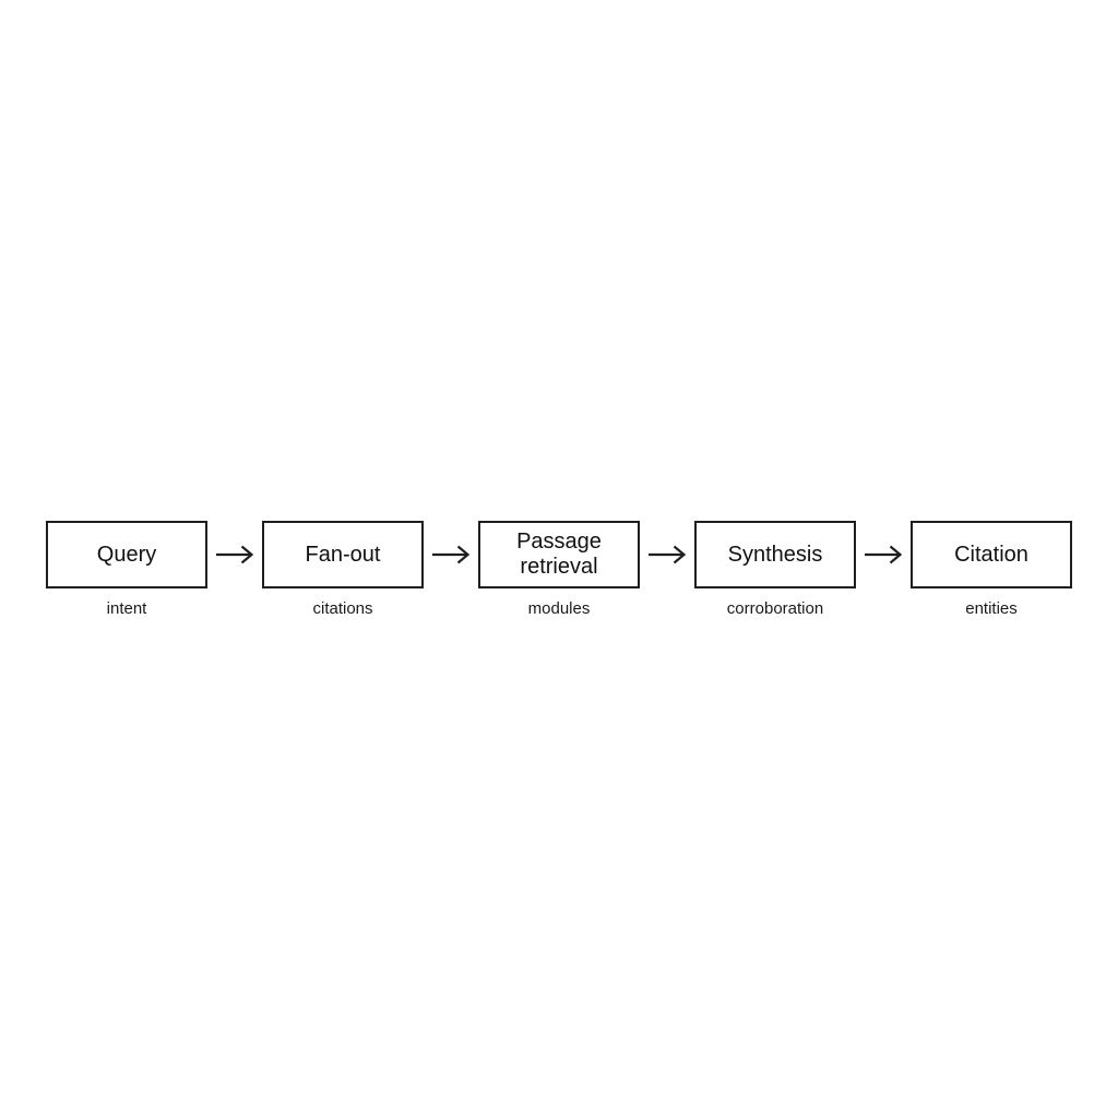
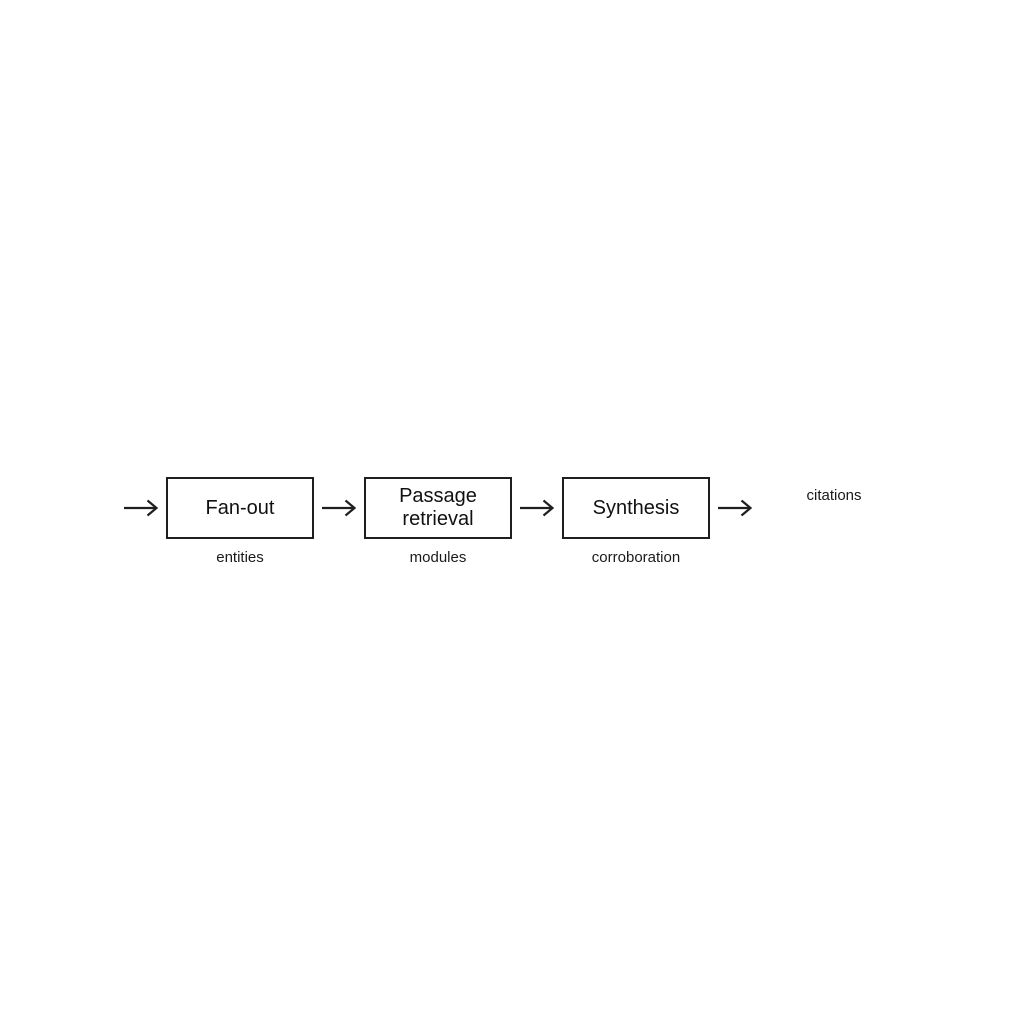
- Query
- intent
  Fan-out
- citations
+ entities
  Passage retrieval
  modules
  Synthesis
  corroboration
- Citation
- entities
+ citations
